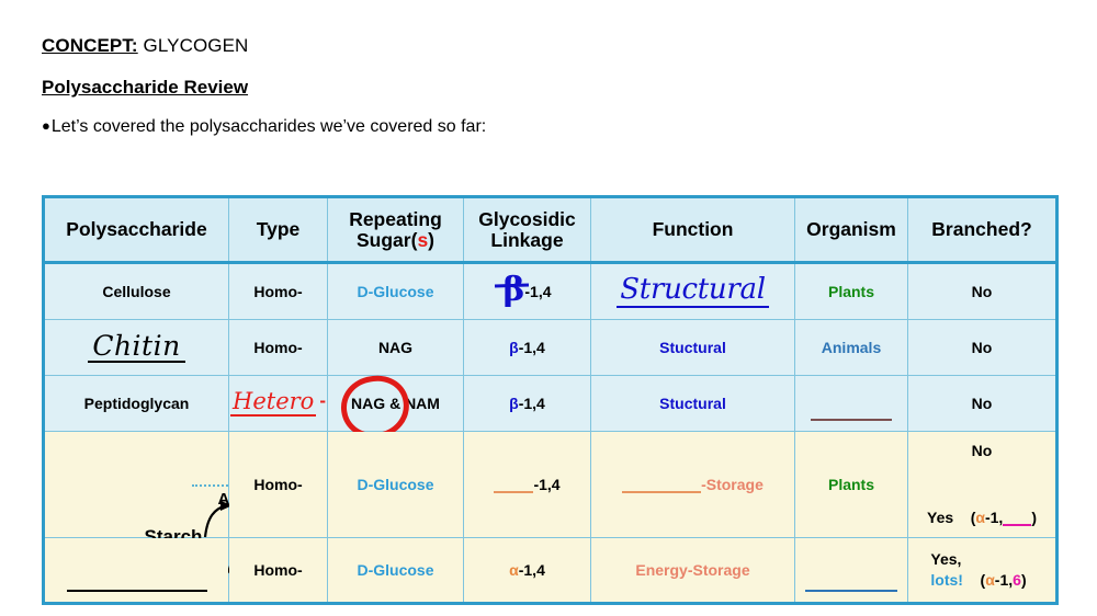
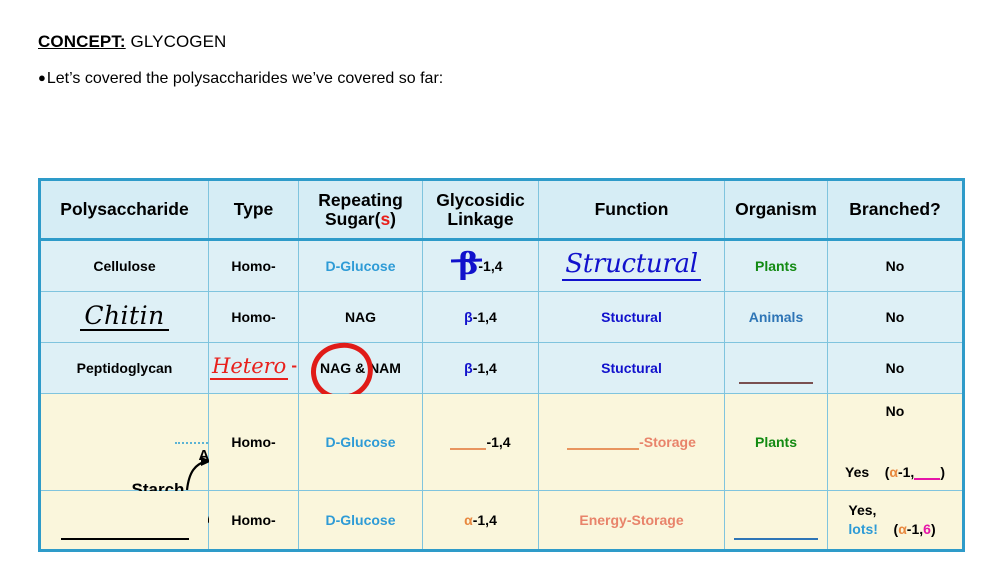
  CONCEPT: GLYCOGEN
- Polysaccharide Review
  ●Let’s covered the polysaccharides we’ve covered so far:
  Polysaccharide	Type	Repeating Sugar(s)	Glycosidic Linkage	Function	Organism	Branched?
  Cellulose	Homo-	D-Glucose	β-1,4	Structural	Plants	No
  Chitin	Homo-	NAG	β-1,4	Stuctural	Animals	No
  Peptidoglycan	Hetero -	NAG & NAM	β-1,4	Stuctural		No
  Starch A	Homo-	D-Glucose	-1,4	-Storage	Plants	No Yes (α-1, )
  	Homo-	D-Glucose	α-1,4	Energy-Storage		Yes, lots! (α-1,6)
